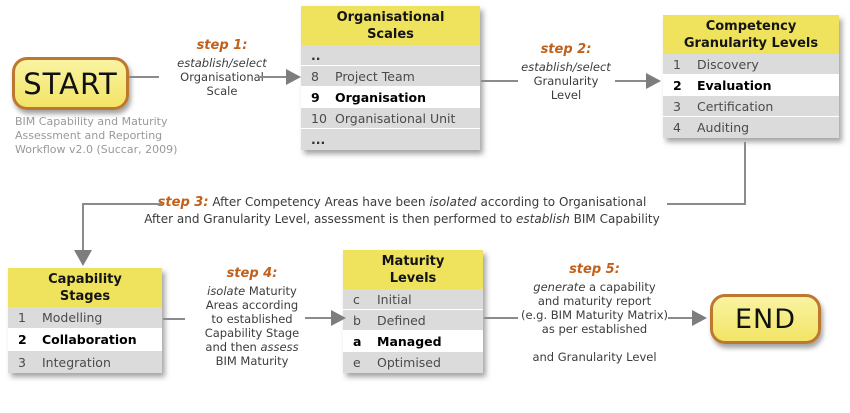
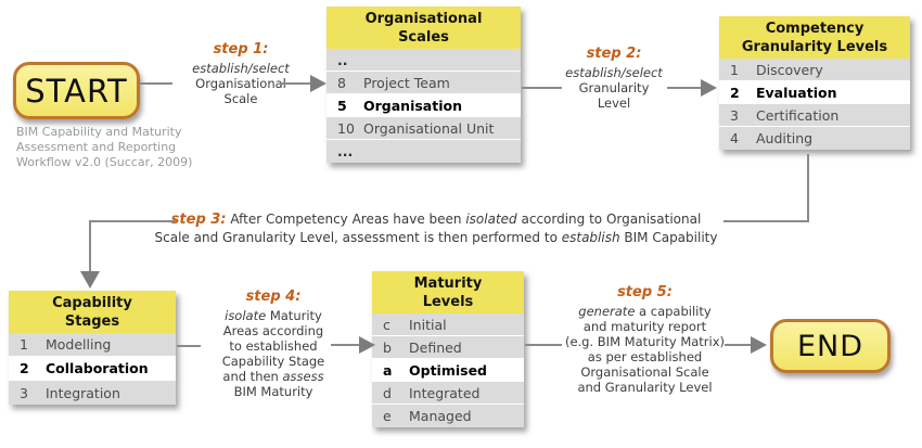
  START
  BIM Capability and Maturity
  Assessment and Reporting
  Workflow v2.0 (Succar, 2009)
  step 1:
  establish/select
  Organisationa
  Scale
  Organisational
  Scales
  ..
  8
  Project Team
- 9
+ 5
  Organisation
  10
  Organisational Unit
  ...
  step 2:
  establish/select
  Granularity
  Level
  Competency
  Granularity Levels
  1
  Discovery
  2
  Evaluation
  3
  Certification
  4
  Auditing
  tep 3: After Competency Areas have been isolated according to Organisational
- After and Granularity Level, assessment is then performed to establish BIM Capability
+ Scale and Granularity Level, assessment is then performed to establish BIM Capability
  Capability
  Stages
  1
  Modelling
  2
  Collaboration
  3
  Integration
  step 4:
  isolate Maturity
  Areas according
  to established
  Capability Stage
  and then assess
  BIM Maturity
  Maturity
  Levels
  c
  Initial
  b
  Defined
  a
- Managed
+ Optimised
+ d
+ Integrated
  e
- Optimised
+ Managed
  step 5:
  generate a capability
  and maturity report
  (e.g. BIM Maturity Matrix)
  as per established
+ Organisational Scale
  and Granularity Level
  END
